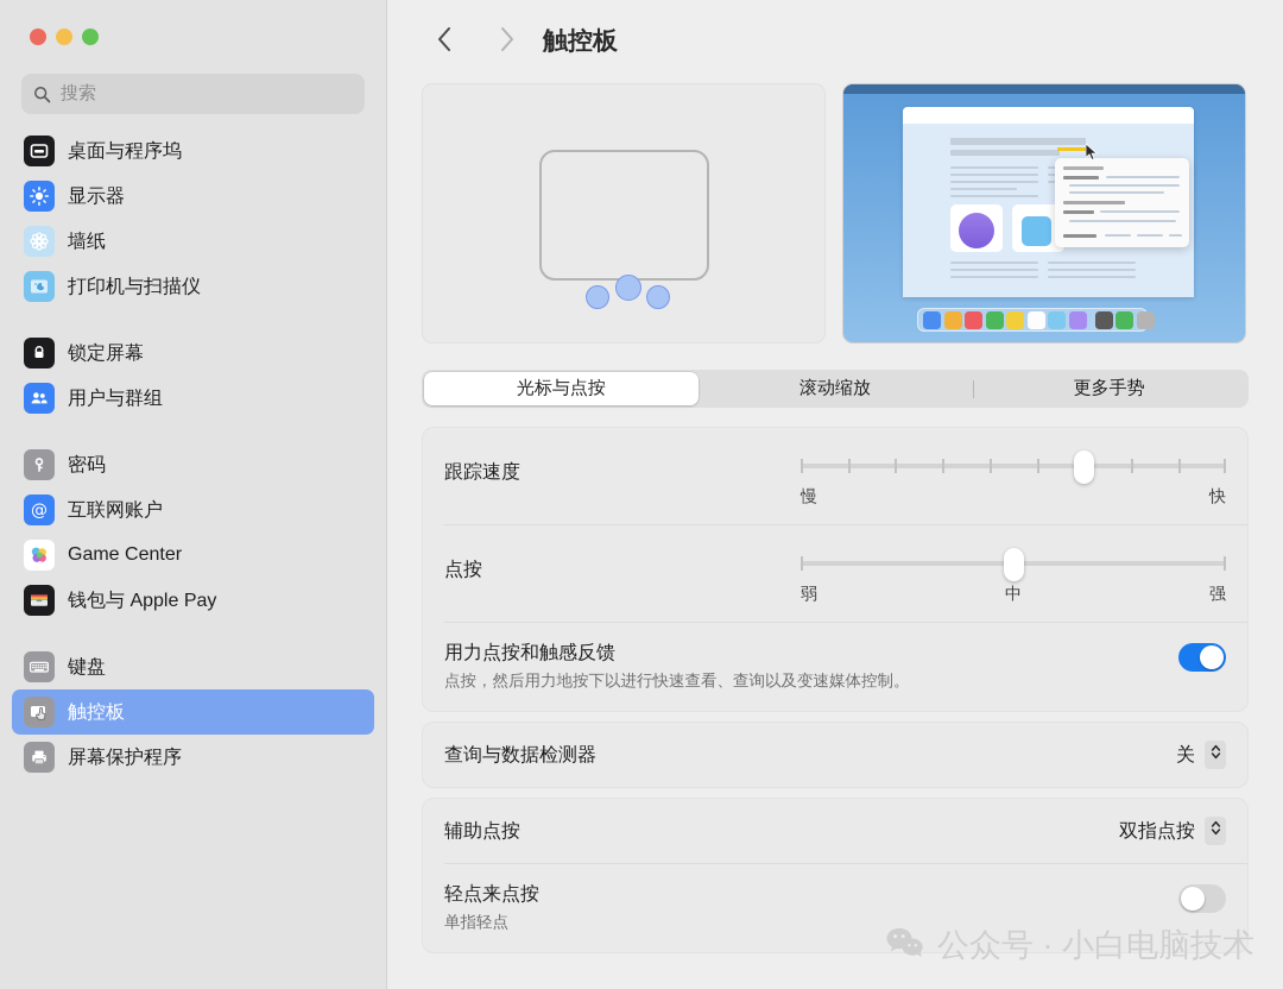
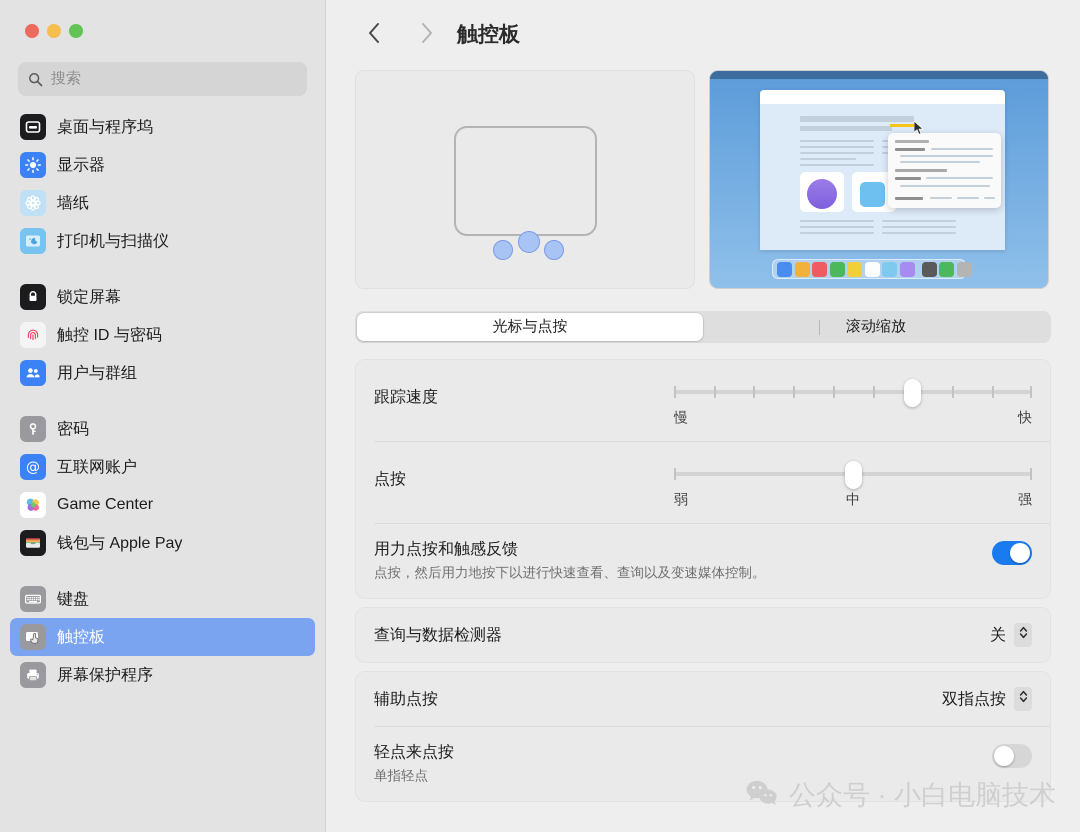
  搜索
  桌面与程序坞
  显示器
  墙纸
  打印机与扫描仪
  锁定屏幕
+ 触控 ID 与密码
  用户与群组
  密码
  @
  互联网账户
  Game Center
  钱包与 Apple Pay
  键盘
  触控板
  屏幕保护程序
  触控板
  光标与点按
  滚动缩放
- 更多手势
  跟踪速度
  慢
  快
  点按
  弱
  中
  强
  用力点按和触感反馈
  点按，然后用力地按下以进行快速查看、查询以及变速媒体控制。
  查询与数据检测器
  关
  辅助点按
  双指点按
  轻点来点按
  单指轻点
  公众号 · 小白电脑技术
